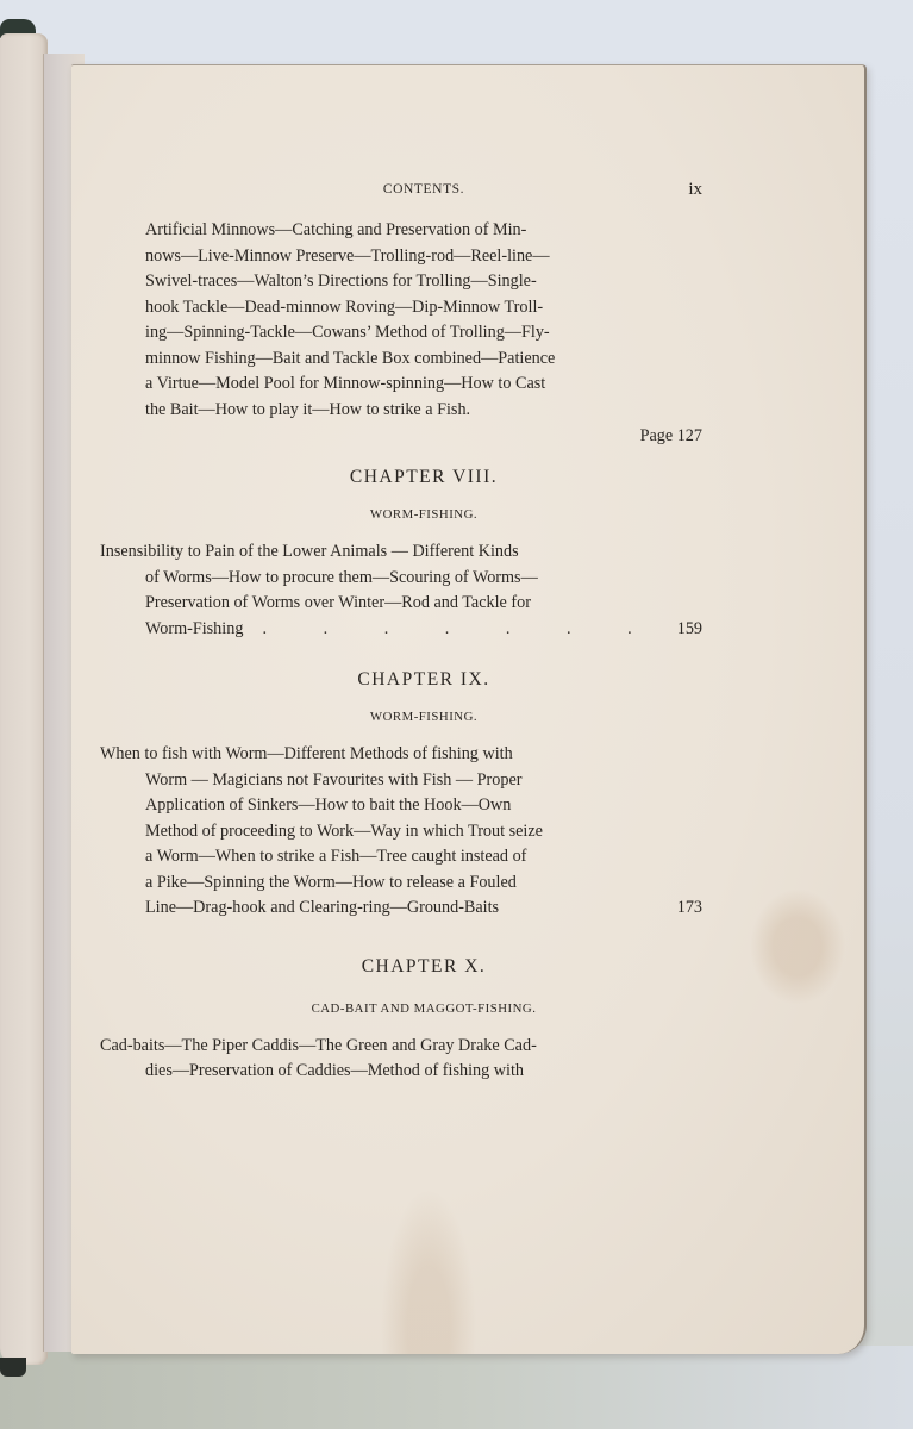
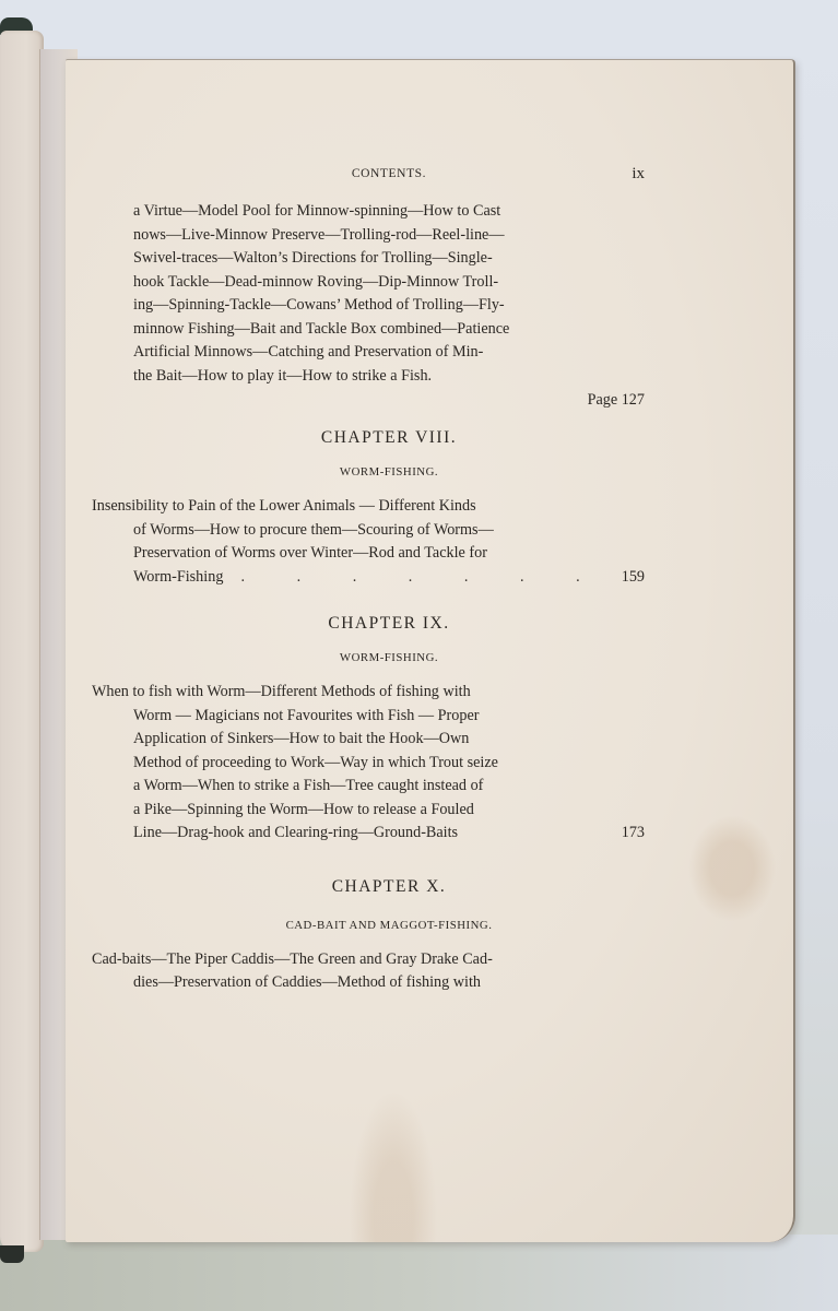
  CONTENTS.
  ix
- Artificial Minnows—Catching and Preservation of Min-
+ a Virtue—Model Pool for Minnow-spinning—How to Cast
  nows—Live-Minnow Preserve—Trolling-rod—Reel-line—
  Swivel-traces—Walton’s Directions for Trolling—Single-
  hook Tackle—Dead-minnow Roving—Dip-Minnow Troll-
  ing—Spinning-Tackle—Cowans’ Method of Trolling—Fly-
  minnow Fishing—Bait and Tackle Box combined—Patience
- a Virtue—Model Pool for Minnow-spinning—How to Cast
+ Artificial Minnows—Catching and Preservation of Min-
  the Bait—How to play it—How to strike a Fish.
  Page 127
  CHAPTER VIII.
  WORM-FISHING.
  Insensibility to Pain of the Lower Animals — Different Kinds
  of Worms—How to procure them—Scouring of Worms—
  Preservation of Worms over Winter—Rod and Tackle for
  Worm-Fishing
  . . . . . . .
  159
  CHAPTER IX.
  WORM-FISHING.
  When to fish with Worm—Different Methods of fishing with
  Worm — Magicians not Favourites with Fish — Proper
  Application of Sinkers—How to bait the Hook—Own
  Method of proceeding to Work—Way in which Trout seize
  a Worm—When to strike a Fish—Tree caught instead of
  a Pike—Spinning the Worm—How to release a Fouled
  Line—Drag-hook and Clearing-ring—Ground-Baits
  173
  CHAPTER X.
  CAD-BAIT AND MAGGOT-FISHING.
  Cad-baits—The Piper Caddis—The Green and Gray Drake Cad-
  dies—Preservation of Caddies—Method of fishing with
